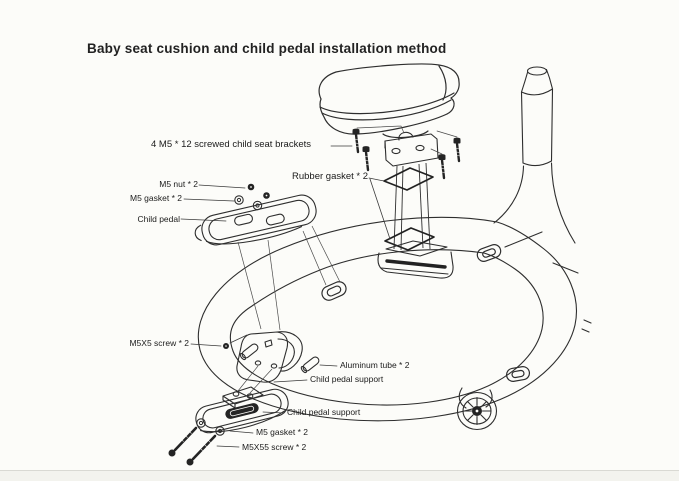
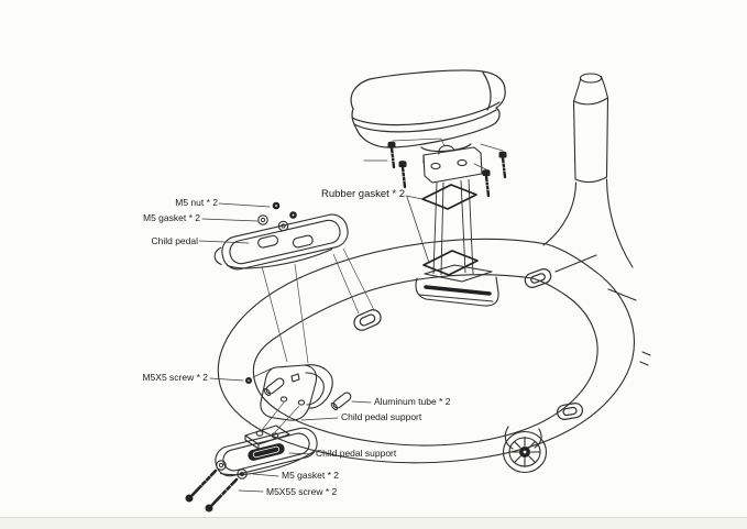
- Baby seat cushion and child pedal installation method
- 4 M5 * 12 screwed child seat brackets
  Rubber gasket * 2
  M5 nut * 2
  M5 gasket * 2
  Child pedal
  M5X5 screw * 2
  Aluminum tube * 2
  Child pedal support
  Child pedal support
  M5 gasket * 2
  M5X55 screw * 2
